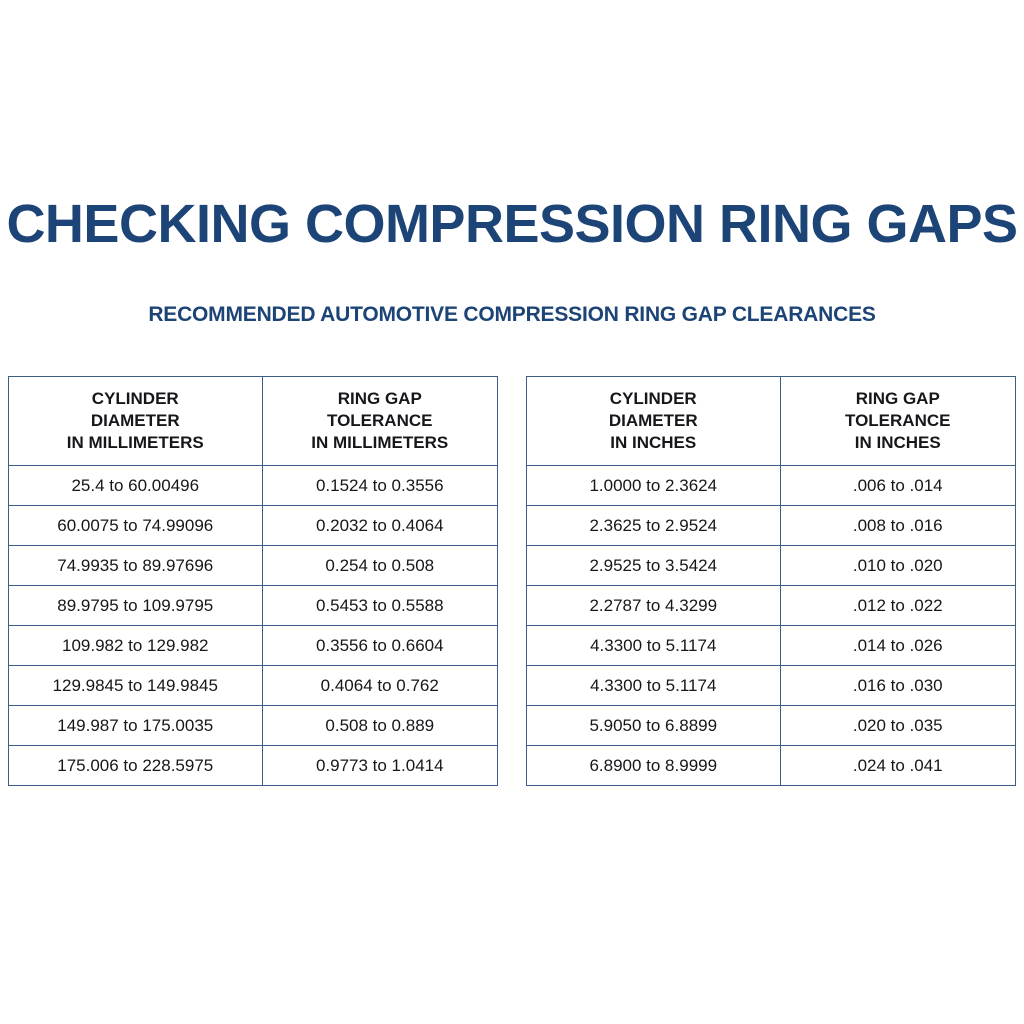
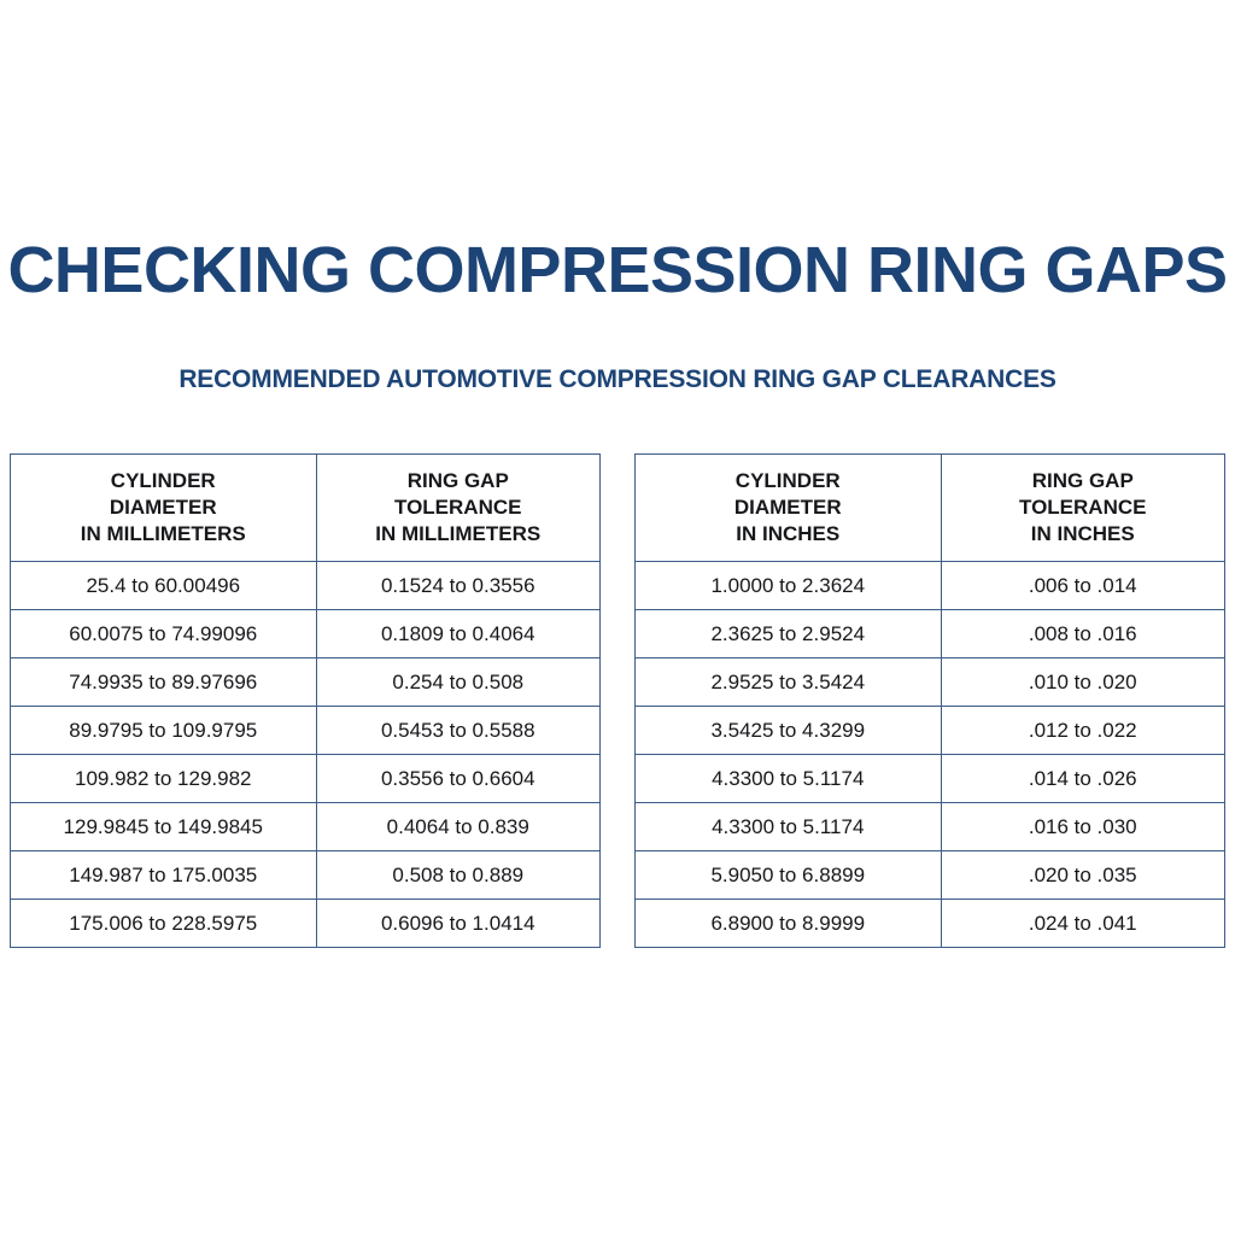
  CHECKING COMPRESSION RING GAPS
  RECOMMENDED AUTOMOTIVE COMPRESSION RING GAP CLEARANCES
  CYLINDER DIAMETER IN MILLIMETERS	RING GAP TOLERANCE IN MILLIMETERS
  25.4 to 60.00496	0.1524 to 0.3556
- 60.0075 to 74.99096	0.2032 to 0.4064
+ 60.0075 to 74.99096	0.1809 to 0.4064
  74.9935 to 89.97696	0.254 to 0.508
  89.9795 to 109.9795	0.5453 to 0.5588
  109.982 to 129.982	0.3556 to 0.6604
- 129.9845 to 149.9845	0.4064 to 0.762
+ 129.9845 to 149.9845	0.4064 to 0.839
  149.987 to 175.0035	0.508 to 0.889
- 175.006 to 228.5975	0.9773 to 1.0414
+ 175.006 to 228.5975	0.6096 to 1.0414
  CYLINDER DIAMETER IN INCHES	RING GAP TOLERANCE IN INCHES
  1.0000 to 2.3624	.006 to .014
  2.3625 to 2.9524	.008 to .016
  2.9525 to 3.5424	.010 to .020
- 2.2787 to 4.3299	.012 to .022
+ 3.5425 to 4.3299	.012 to .022
  4.3300 to 5.1174	.014 to .026
  4.3300 to 5.1174	.016 to .030
  5.9050 to 6.8899	.020 to .035
  6.8900 to 8.9999	.024 to .041
